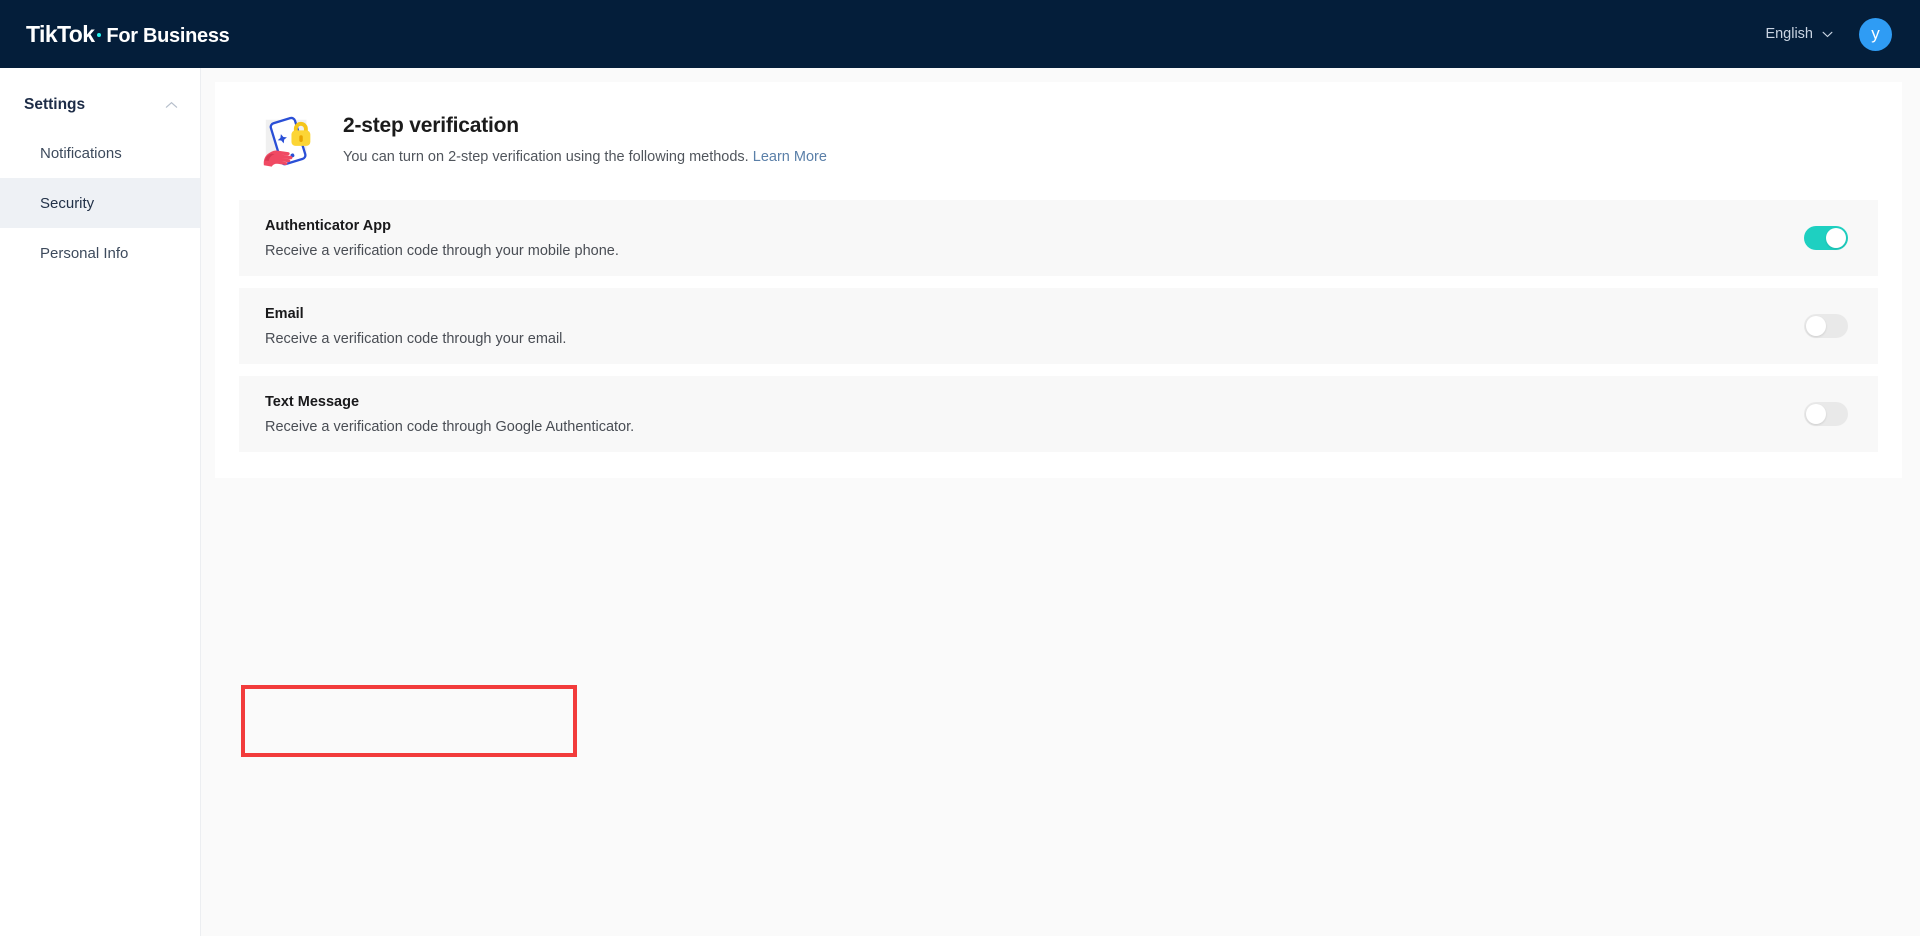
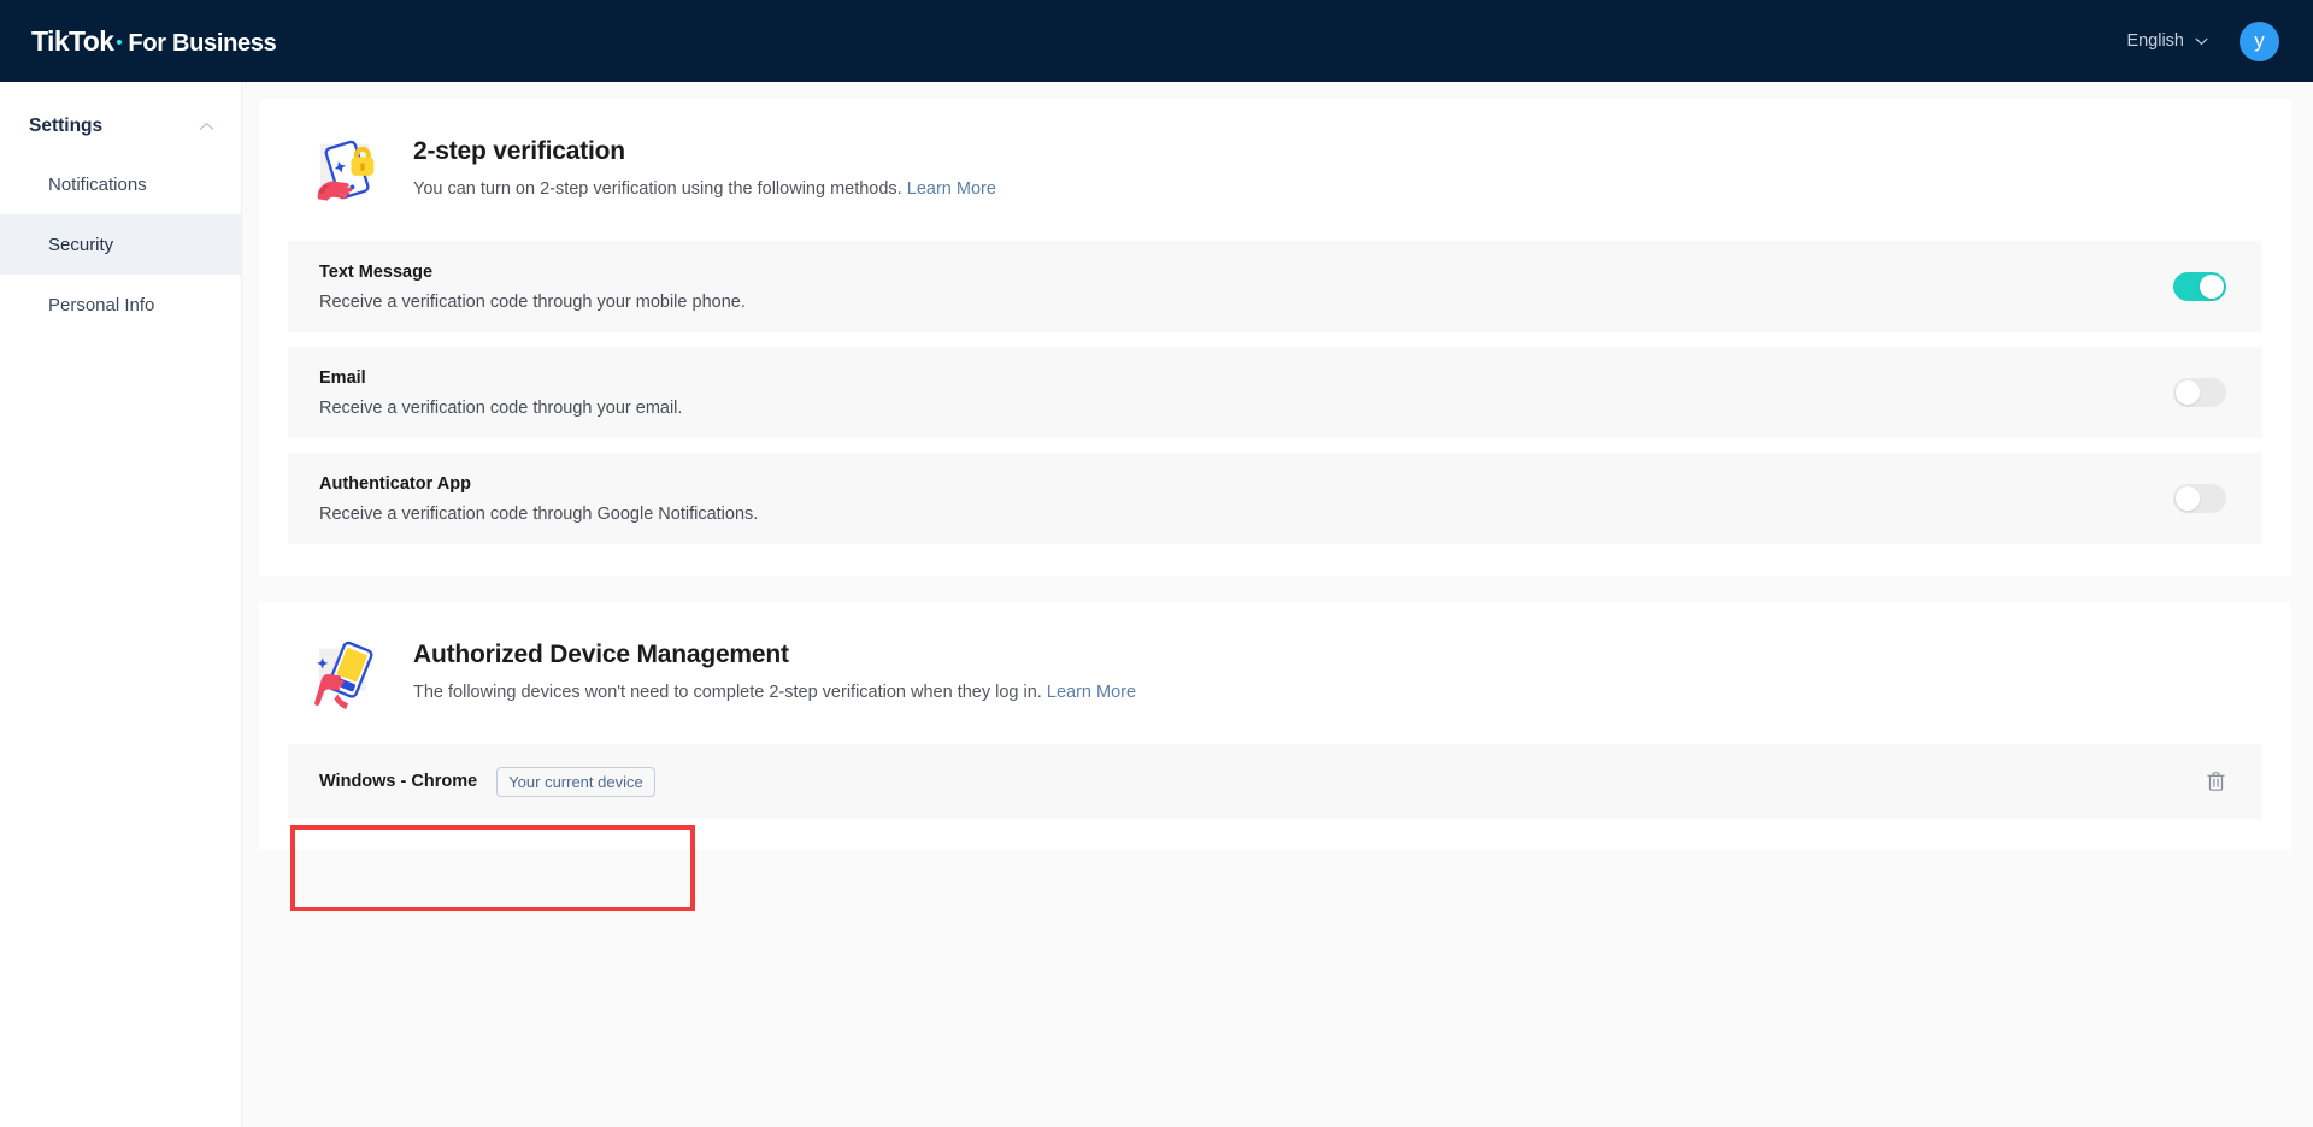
  TikTok
  For Business
  English
  y
  Settings
  Notifications
  Security
  Personal Info
  2-step verification
  You can turn on 2-step verification using the following methods. Learn More
- Authenticator App
+ Text Message
  Receive a verification code through your mobile phone.
  Email
  Receive a verification code through your email.
- Text Message
+ Authenticator App
- Receive a verification code through Google Authenticator.
+ Receive a verification code through Google Notifications.
+ Authorized Device Management
+ The following devices won't need to complete 2-step verification when they log in. Learn More
+ Windows - Chrome
+ Your current device
